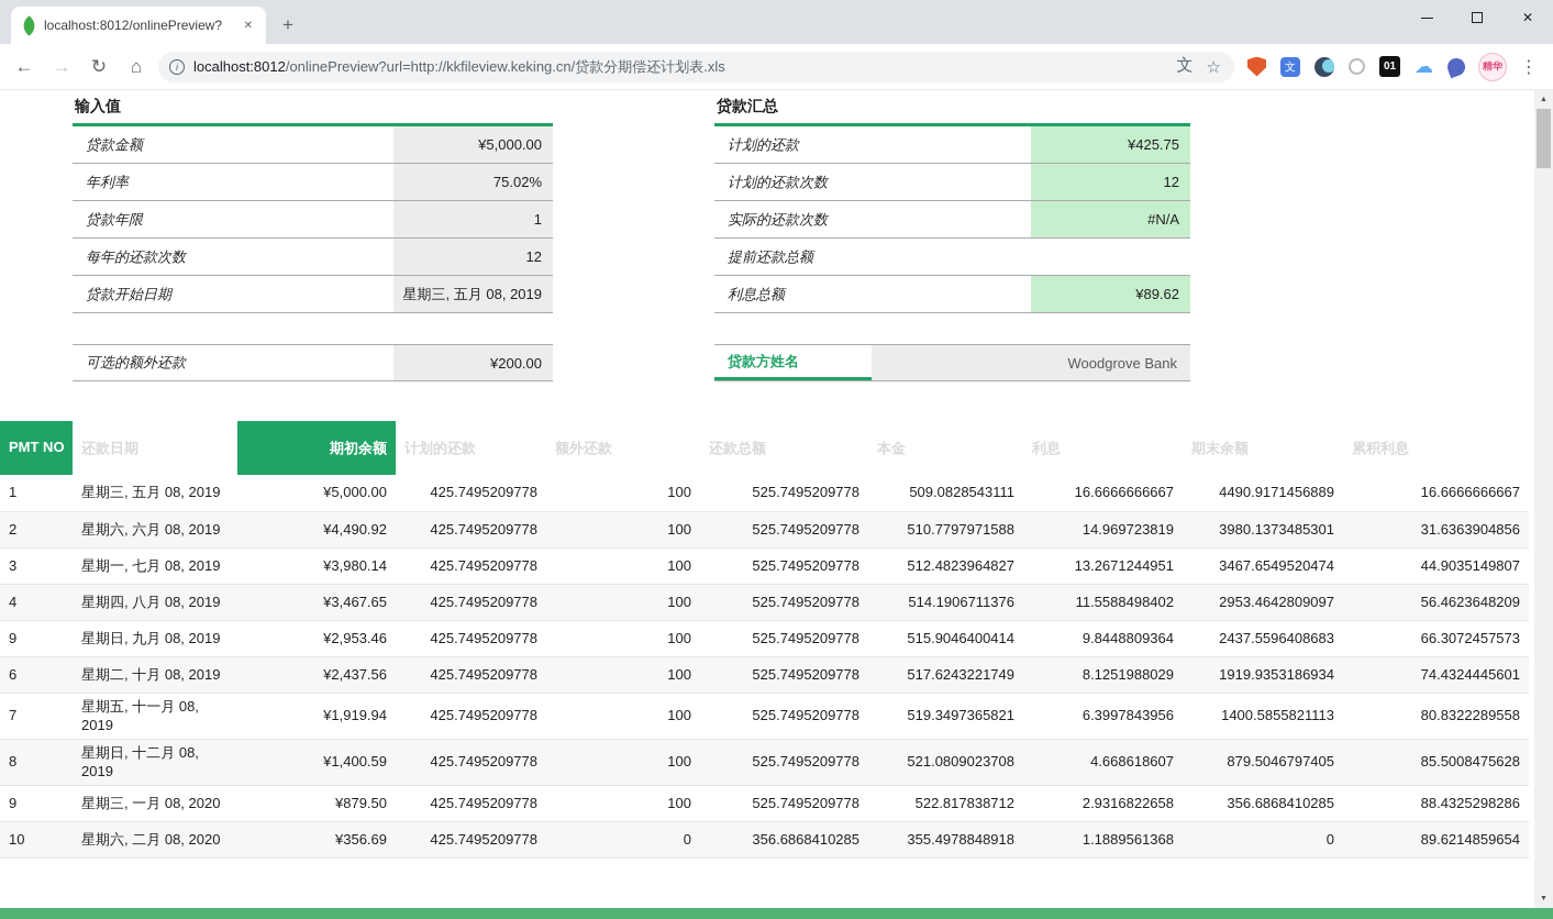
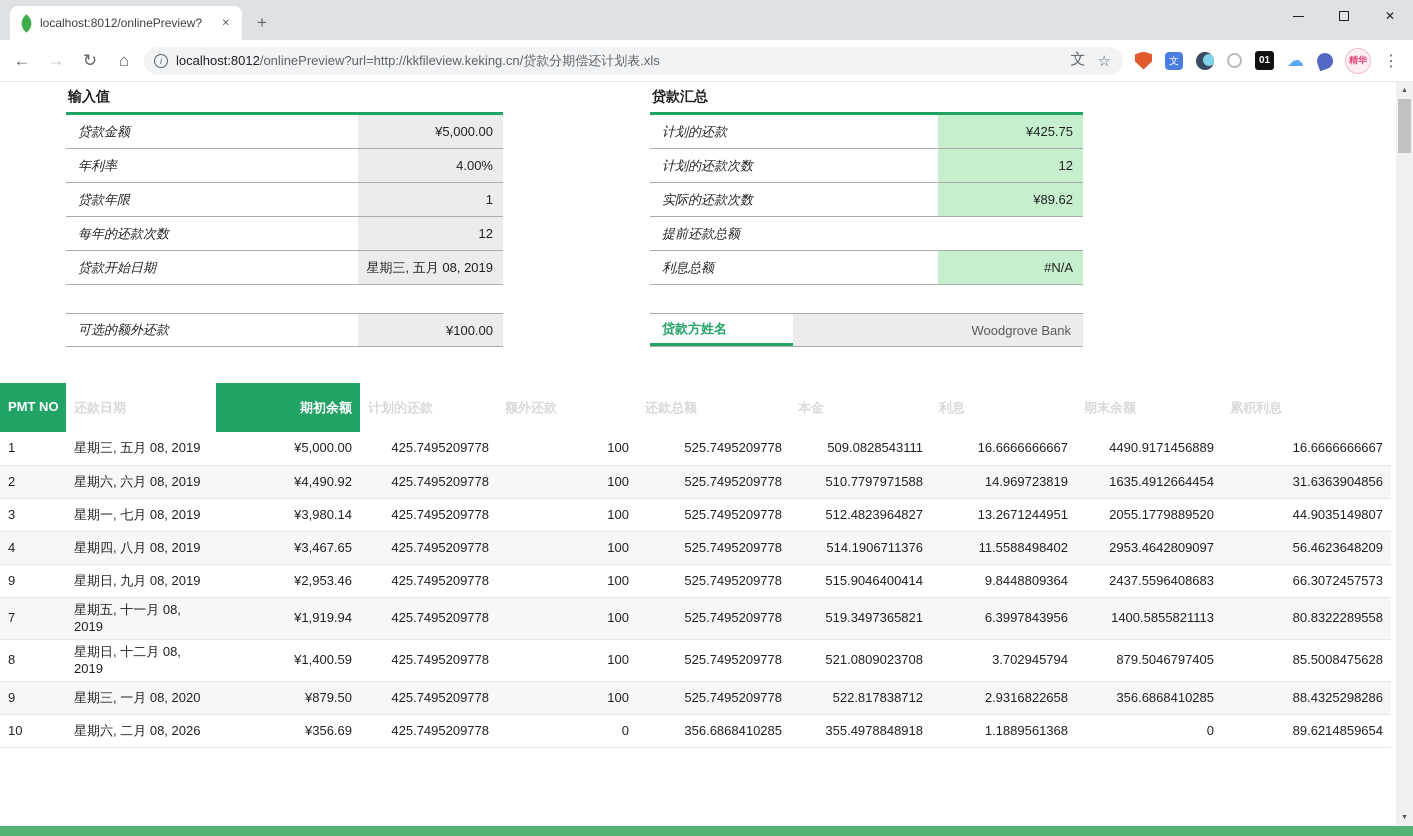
  localhost:8012/onlinePreview?
  ✕
  +
  ✕
  ←
  →
  ↻
  ⌂
  i
  localhost:8012/onlinePreview?url=http://kkfileview.keking.cn/贷款分期偿还计划表.xls
  文
  ☆
  文
  01
  ☁
  精华
  ⋮
  输入值
  贷款金额
  ¥5,000.00
  年利率
- 75.02%
+ 4.00%
  贷款年限
  1
  每年的还款次数
  12
  贷款开始日期
  星期三, 五月 08, 2019
  贷款汇总
  计划的还款
  ¥425.75
  计划的还款次数
  12
  实际的还款次数
- #N/A
+ ¥89.62
  提前还款总额
  利息总额
- ¥89.62
+ #N/A
  可选的额外还款
- ¥200.00
+ ¥100.00
  贷款方姓名
  Woodgrove Bank
  PMT NO	还款日期	期初余额	计划的还款	额外还款	还款总额	本金	利息	期末余额	累积利息
  1	星期三, 五月 08, 2019	¥5,000.00	425.7495209778	100	525.7495209778	509.0828543111	16.6666666667	4490.9171456889	16.6666666667
- 2	星期六, 六月 08, 2019	¥4,490.92	425.7495209778	100	525.7495209778	510.7797971588	14.969723819	3980.1373485301	31.6363904856
+ 2	星期六, 六月 08, 2019	¥4,490.92	425.7495209778	100	525.7495209778	510.7797971588	14.969723819	1635.4912664454	31.6363904856
- 3	星期一, 七月 08, 2019	¥3,980.14	425.7495209778	100	525.7495209778	512.4823964827	13.2671244951	3467.6549520474	44.9035149807
+ 3	星期一, 七月 08, 2019	¥3,980.14	425.7495209778	100	525.7495209778	512.4823964827	13.2671244951	2055.1779889520	44.9035149807
  4	星期四, 八月 08, 2019	¥3,467.65	425.7495209778	100	525.7495209778	514.1906711376	11.5588498402	2953.4642809097	56.4623648209
  9	星期日, 九月 08, 2019	¥2,953.46	425.7495209778	100	525.7495209778	515.9046400414	9.8448809364	2437.5596408683	66.3072457573
- 6	星期二, 十月 08, 2019	¥2,437.56	425.7495209778	100	525.7495209778	517.6243221749	8.1251988029	1919.9353186934	74.4324445601
  7	星期五, 十一月 08, 2019	¥1,919.94	425.7495209778	100	525.7495209778	519.3497365821	6.3997843956	1400.5855821113	80.8322289558
- 8	星期日, 十二月 08, 2019	¥1,400.59	425.7495209778	100	525.7495209778	521.0809023708	4.668618607	879.5046797405	85.5008475628
+ 8	星期日, 十二月 08, 2019	¥1,400.59	425.7495209778	100	525.7495209778	521.0809023708	3.702945794	879.5046797405	85.5008475628
  9	星期三, 一月 08, 2020	¥879.50	425.7495209778	100	525.7495209778	522.817838712	2.9316822658	356.6868410285	88.4325298286
- 10	星期六, 二月 08, 2020	¥356.69	425.7495209778	0	356.6868410285	355.4978848918	1.1889561368	0	89.6214859654
+ 10	星期六, 二月 08, 2026	¥356.69	425.7495209778	0	356.6868410285	355.4978848918	1.1889561368	0	89.6214859654
